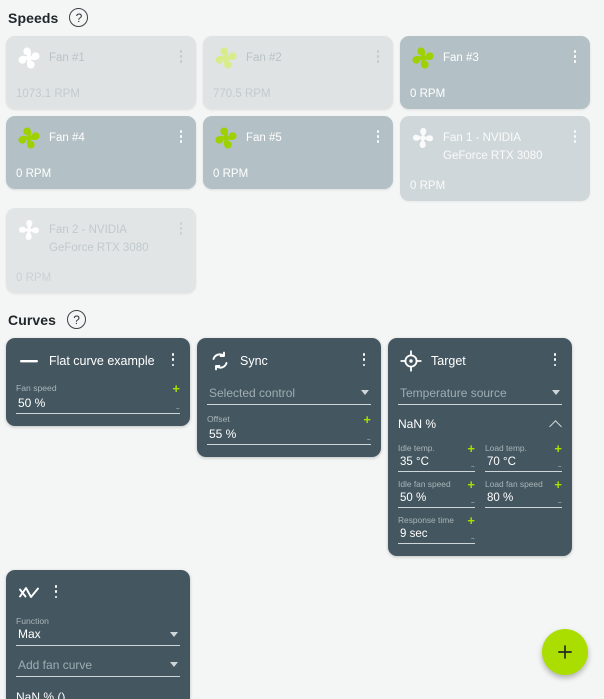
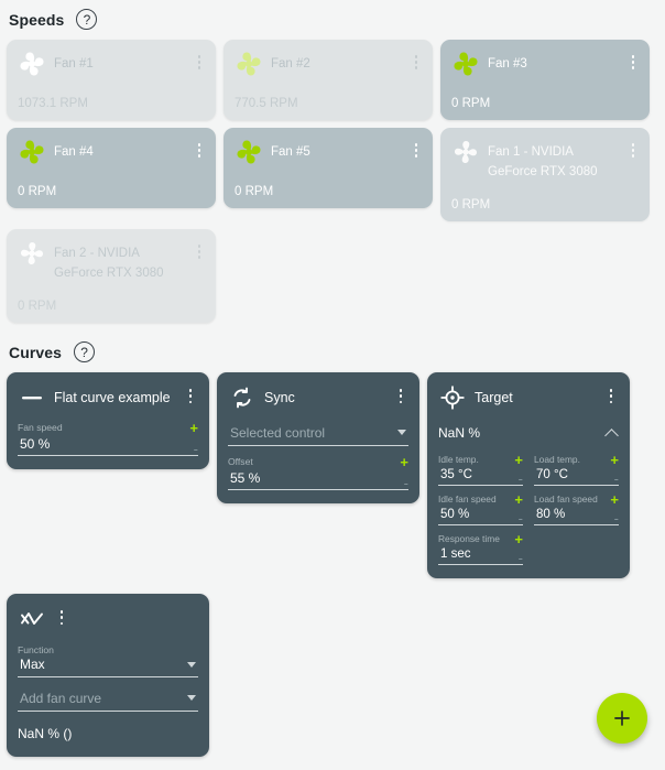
  Speeds
  ?
  Fan #1
  1073.1 RPM
  Fan #2
  770.5 RPM
  Fan #3
  0 RPM
  Fan #4
  0 RPM
  Fan #5
  0 RPM
  Fan 1 - NVIDIA
  GeForce RTX 3080
  0 RPM
  Fan 2 - NVIDIA
  GeForce RTX 3080
  0 RPM
  Curves
  ?
  Flat curve example
  Fan speed
  +
  50 %
  -
  Sync
  Selected control
  Offset
  +
  55 %
  -
  Target
- Temperature source
  NaN %
  Idle temp.
  +
  35 °C
  -
  Load temp.
  +
  70 °C
  -
  Idle fan speed
  +
  50 %
  -
  Load fan speed
  +
  80 %
  -
  Response time
  +
- 9 sec
+ 1 sec
  -
  Function
  Max
  Add fan curve
  NaN % ()
